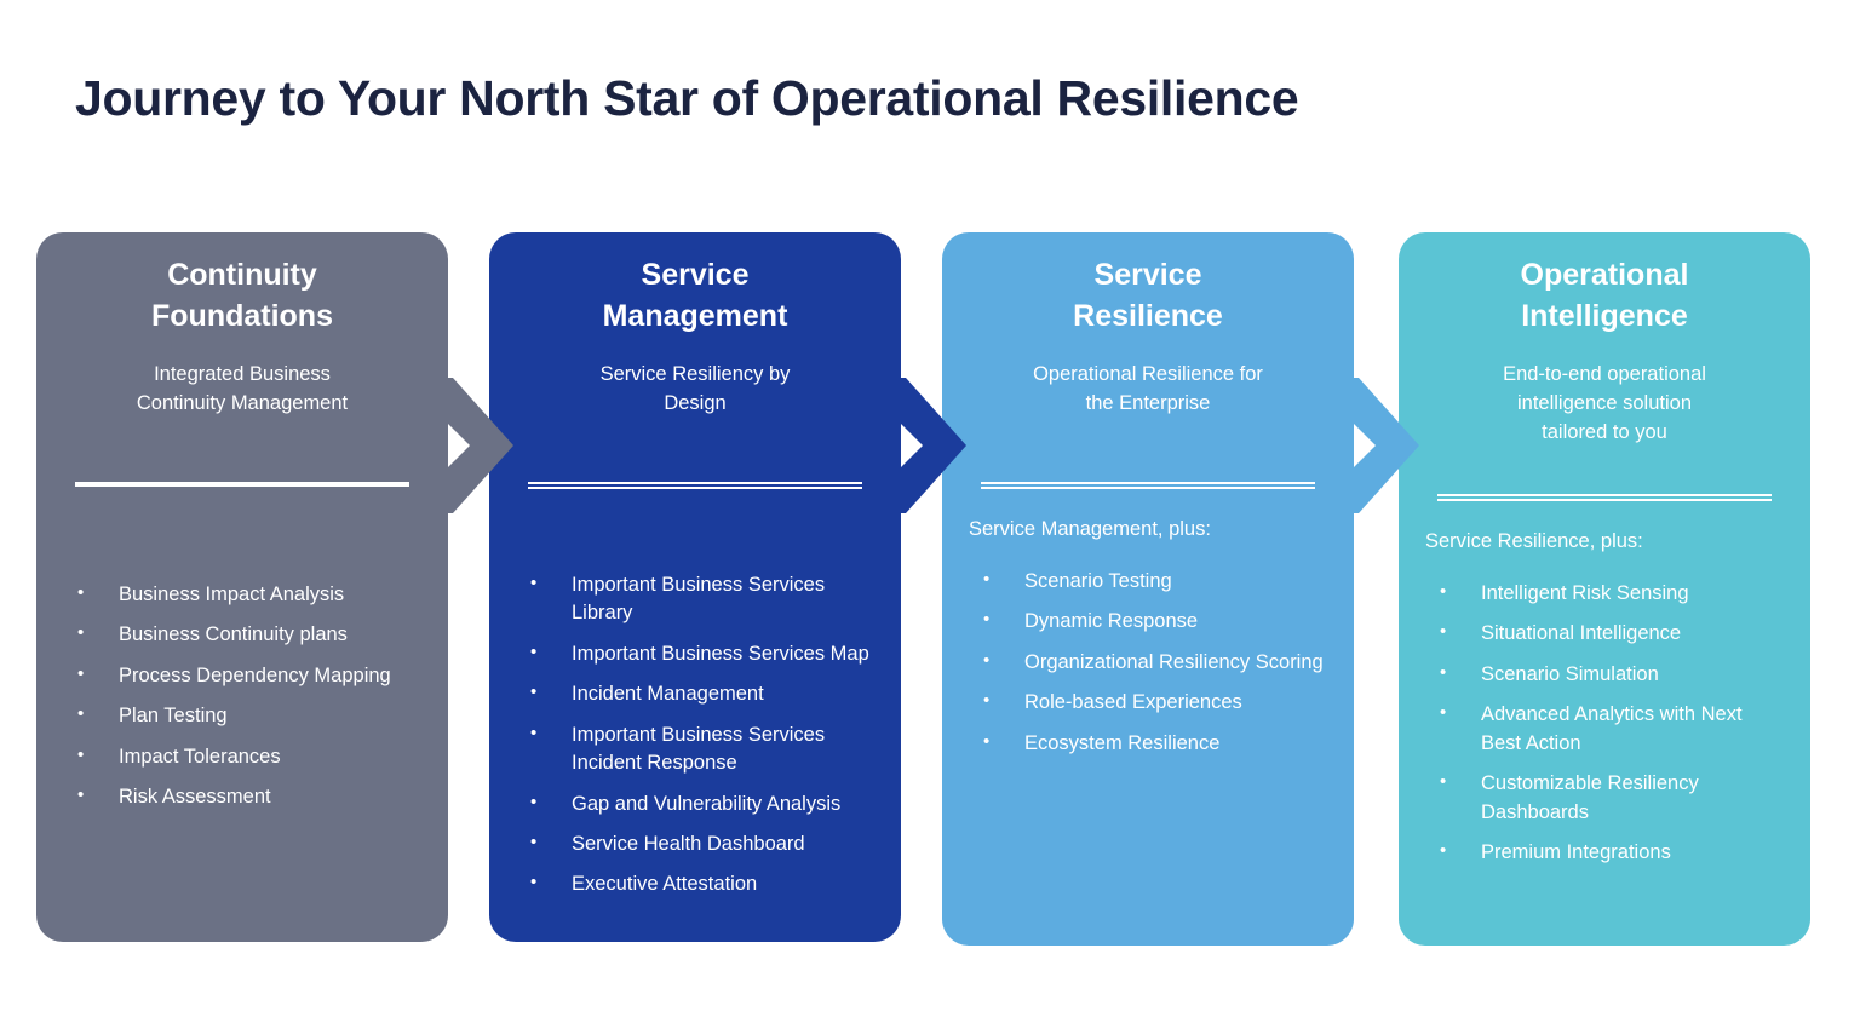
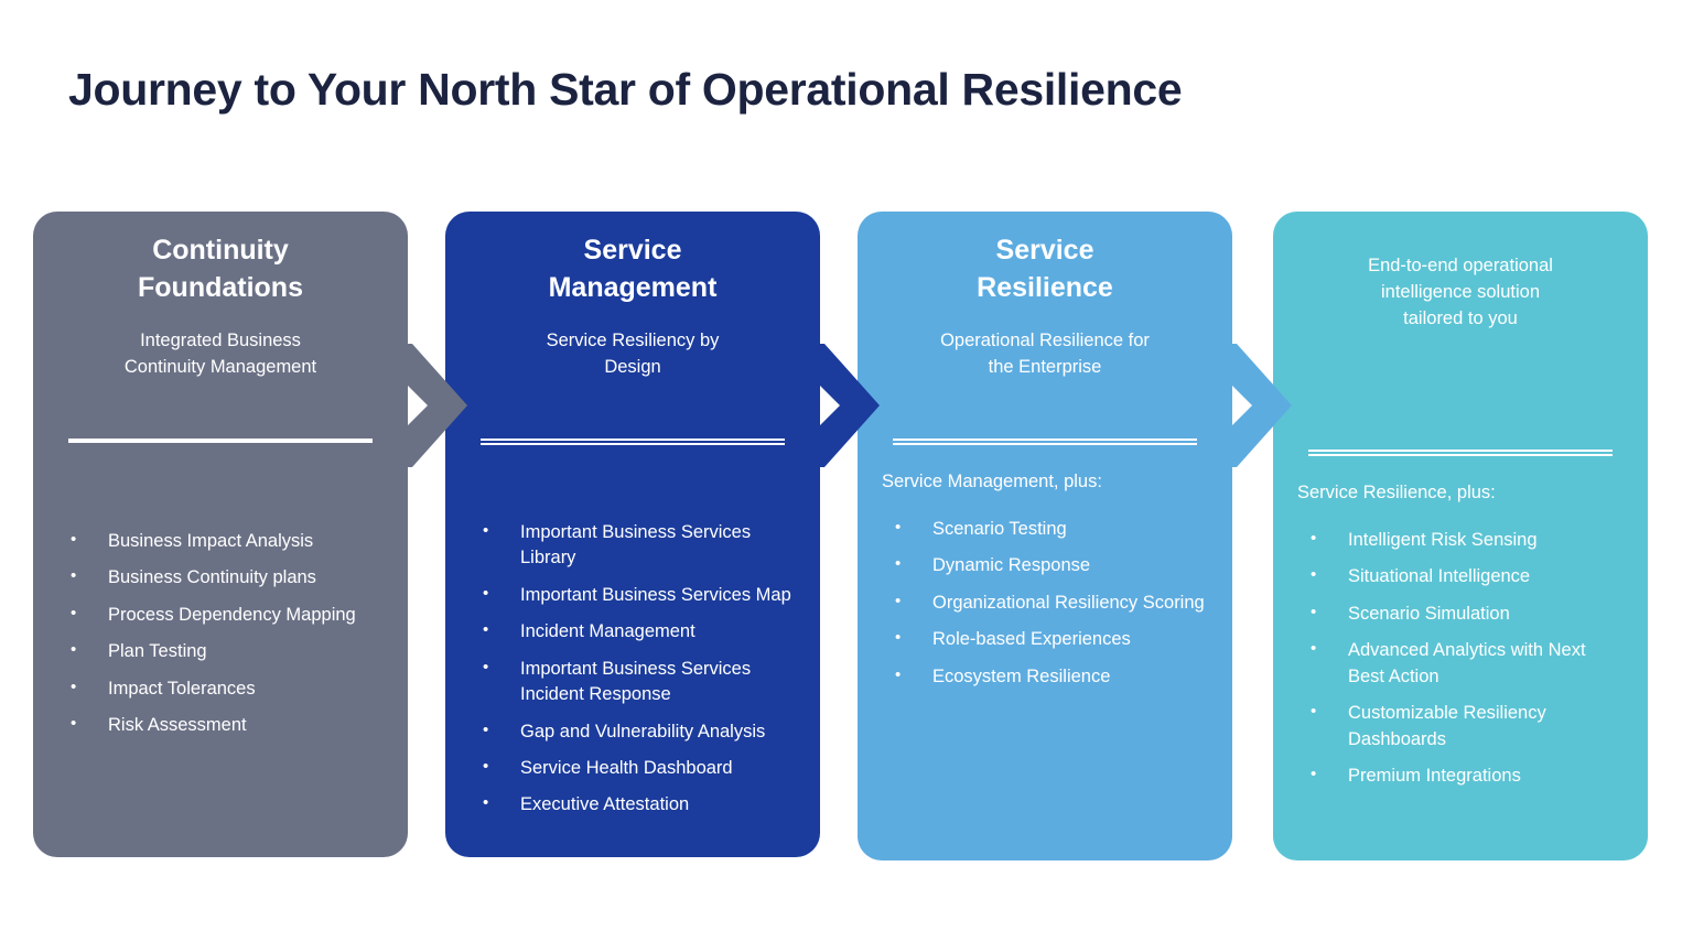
  Journey to Your North Star of Operational Resilience
  Continuity
  Foundations
  Integrated Business
  Continuity Management
  Business Impact Analysis
  Business Continuity plans
  Process Dependency Mapping
  Plan Testing
  Impact Tolerances
  Risk Assessment
  Service
  Management
  Service Resiliency by
  Design
  Important Business Services Library
  Important Business Services Map
  Incident Management
  Important Business Services Incident Response
  Gap and Vulnerability Analysis
  Service Health Dashboard
  Executive Attestation
  Service
  Resilience
  Operational Resilience for
  the Enterprise
  Service Management, plus:
  Scenario Testing
  Dynamic Response
  Organizational Resiliency Scoring
  Role-based Experiences
  Ecosystem Resilience
- Operational
- Intelligence
  End-to-end operational
  intelligence solution
  tailored to you
  Service Resilience, plus:
  Intelligent Risk Sensing
  Situational Intelligence
  Scenario Simulation
  Advanced Analytics with Next Best Action
  Customizable Resiliency Dashboards
  Premium Integrations
